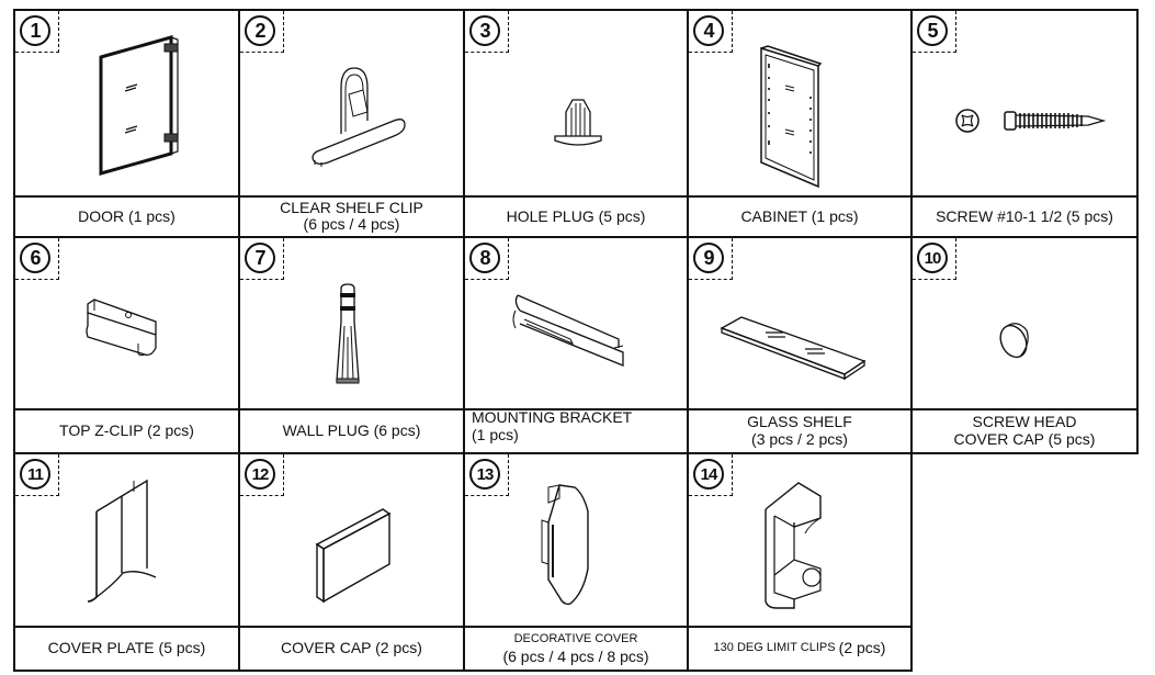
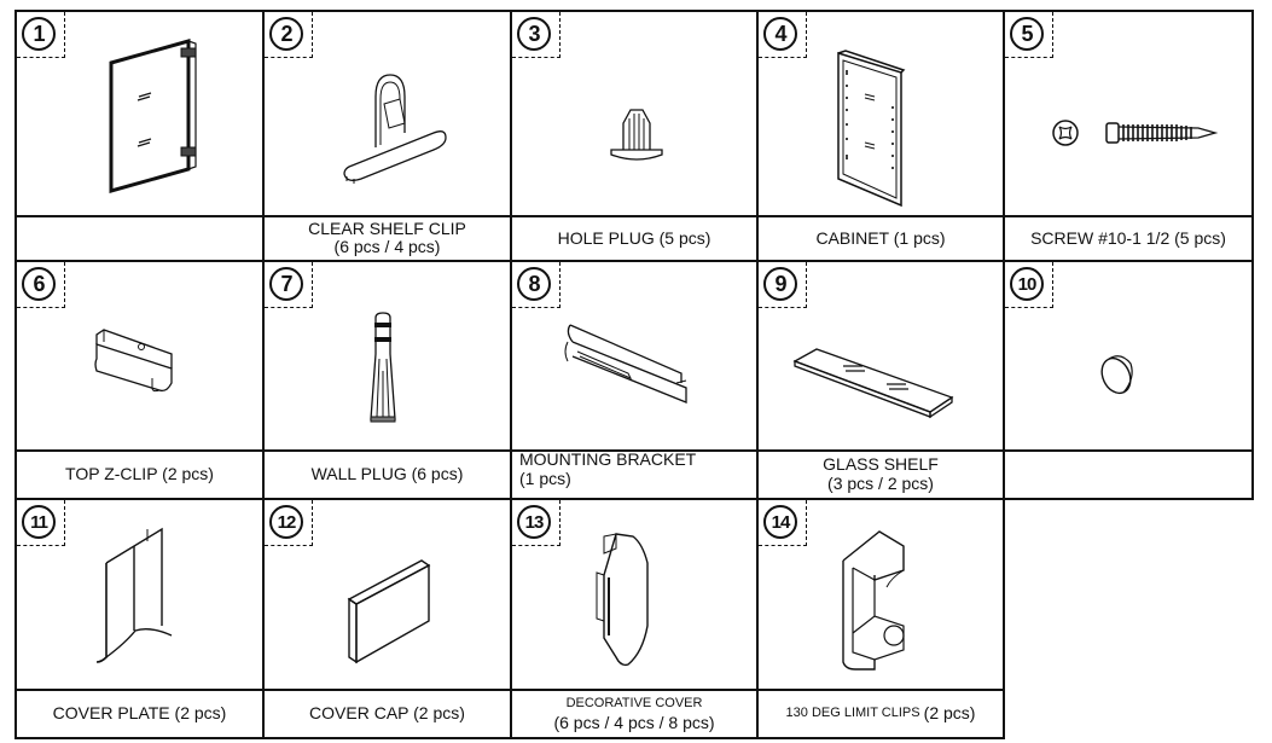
  1
- DOOR (1 pcs)
  2
  CLEAR SHELF CLIP
  (6 pcs / 4 pcs)
  3
  HOLE PLUG (5 pcs)
  4
  CABINET (1 pcs)
  5
  SCREW #10-1 1/2 (5 pcs)
  6
  TOP Z-CLIP (2 pcs)
  7
  WALL PLUG (6 pcs)
  8
  MOUNTING BRACKET
  (1 pcs)
  9
  GLASS SHELF
  (3 pcs / 2 pcs)
  10
- SCREW HEAD
- COVER CAP (5 pcs)
  11
- COVER PLATE (5 pcs)
+ COVER PLATE (2 pcs)
  12
  COVER CAP (2 pcs)
  13
  DECORATIVE COVER
  (6 pcs / 4 pcs / 8 pcs)
  14
  130 DEG LIMIT CLIPS
  (2 pcs)
